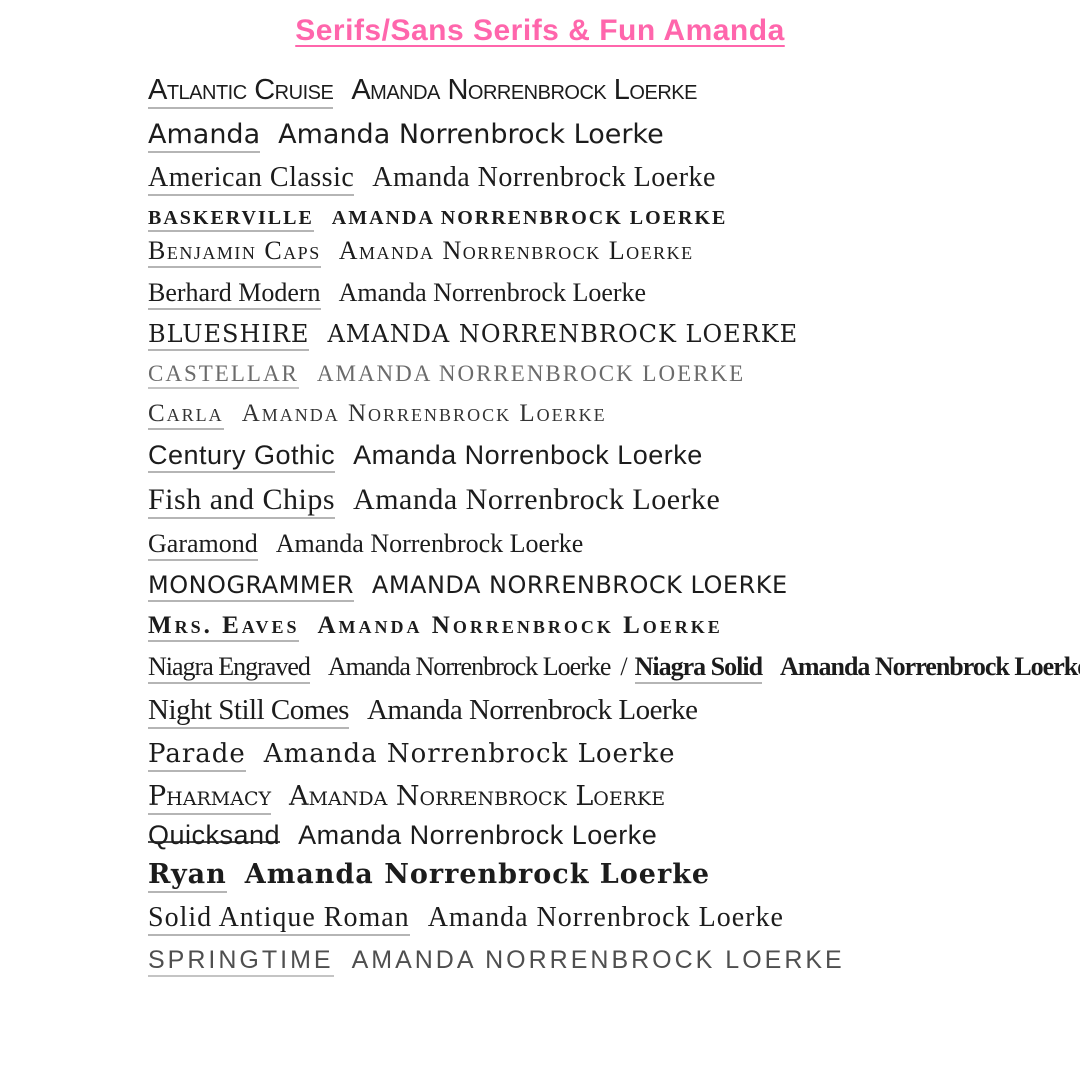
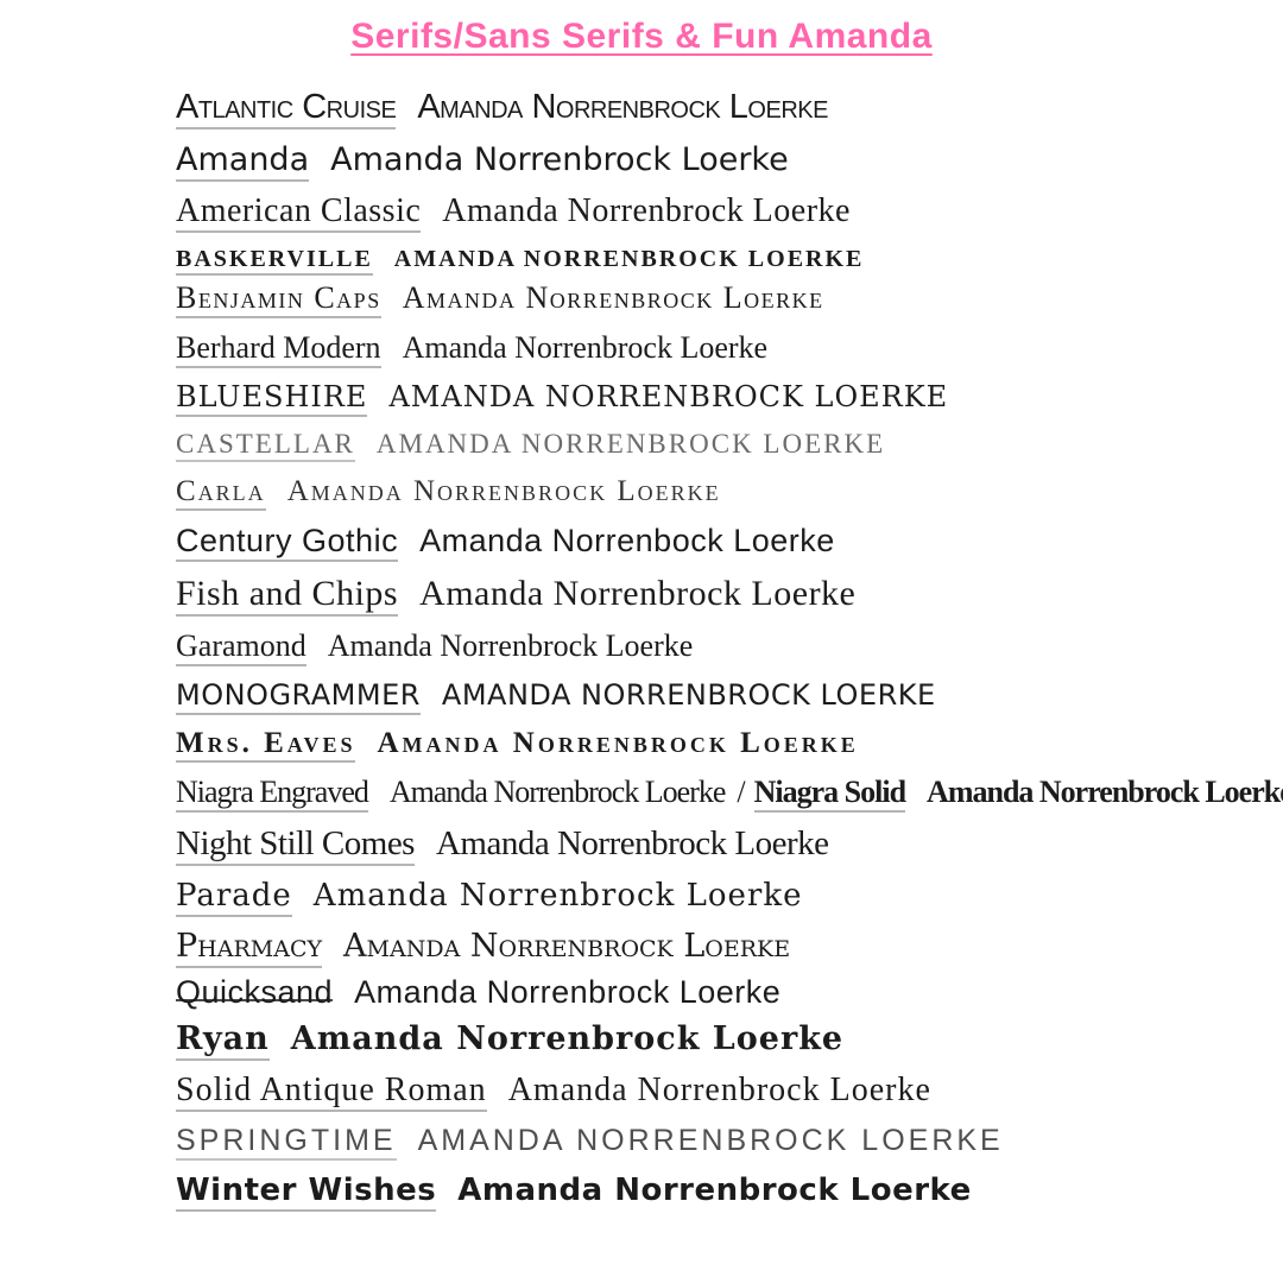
  Serifs/Sans Serifs & Fun Amanda
  Atlantic Cruise Amanda Norrenbrock Loerke
  Amanda Amanda Norrenbrock Loerke
  American Classic Amanda Norrenbrock Loerke
  BASKERVILLE AMANDA NORRENBROCK LOERKE
  Benjamin Caps Amanda Norrenbrock Loerke
  Berhard Modern Amanda Norrenbrock Loerke
  BLUESHIRE AMANDA NORRENBROCK LOERKE
  CASTELLAR AMANDA NORRENBROCK LOERKE
  Carla Amanda Norrenbrock Loerke
  Century Gothic Amanda Norrenbock Loerke
  Fish and Chips Amanda Norrenbrock Loerke
  Garamond Amanda Norrenbrock Loerke
  MONOGRAMMER AMANDA NORRENBROCK LOERKE
  Mrs. Eaves Amanda Norrenbrock Loerke
  Niagra Engraved Amanda Norrenbrock Loerke / Niagra Solid Amanda Norrenbrock Loerk
  Night Still Comes Amanda Norrenbrock Loerke
  Parade Amanda Norrenbrock Loerke
  Pharmacy Amanda Norrenbrock Loerke
  Quicksand Amanda Norrenbrock Loerke
  Ryan Amanda Norrenbrock Loerke
  Solid Antique Roman Amanda Norrenbrock Loerke
  SPRINGTIME AMANDA NORRENBROCK LOERKE
+ Winter Wishes Amanda Norrenbrock Loerke
